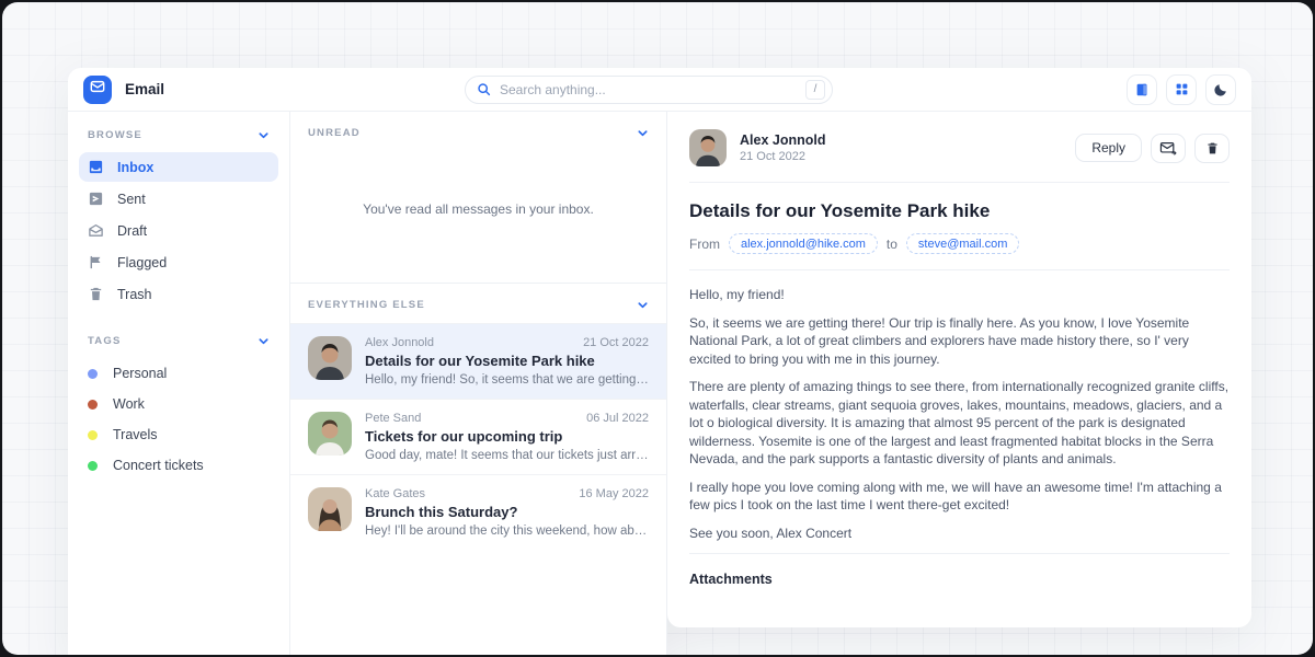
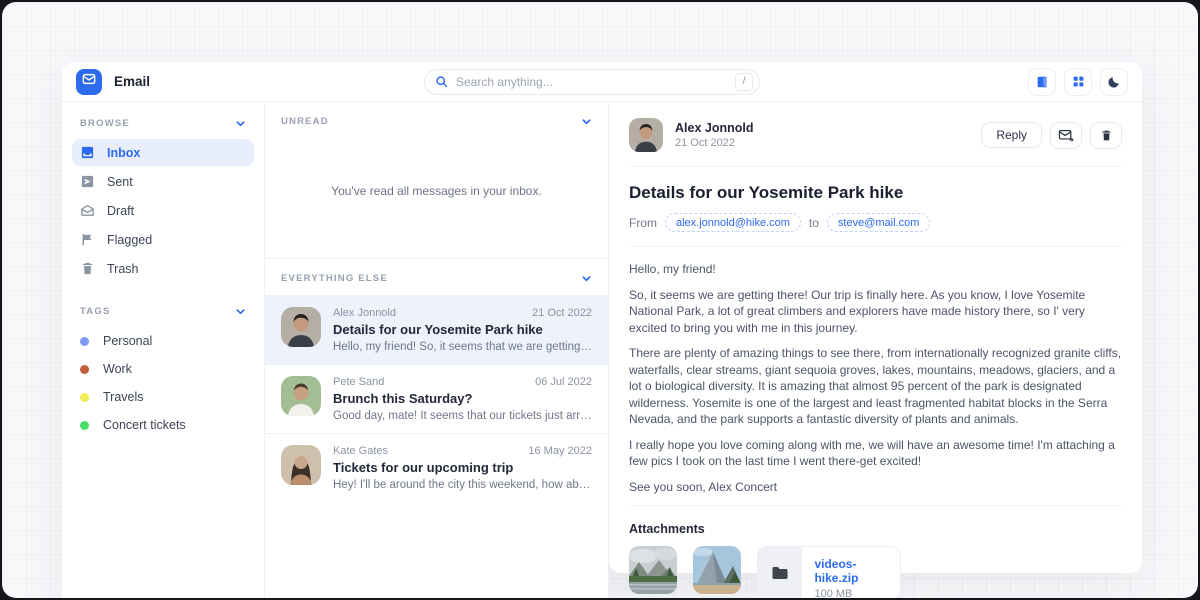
  Email
  Search anything...
  /
  BROWSE
  Inbox
  Sent
  Draft
  Flagged
  Trash
  TAGS
  Personal
  Work
  Travels
  Concert tickets
  UNREAD
  You've read all messages in your inbox.
  EVERYTHING ELSE
  Alex Jonnold
  21 Oct 2022
  Details for our Yosemite Park hike
  Hello, my friend! So, it seems that we are getting th
  Pete Sand
  06 Jul 2022
- Tickets for our upcoming trip
+ Brunch this Saturday?
  Good day, mate! It seems that our tickets just arrive
  Kate Gates
  16 May 2022
- Brunch this Saturday?
+ Tickets for our upcoming trip
  Hey! I'll be around the city this weekend, how abou
  Alex Jonnold
  21 Oct 2022
  Reply
  Details for our Yosemite Park hike
  From
  alex.jonnold@hike.com
  to
  steve@mail.com
  Hello, my friend!
  So, it seems we are getting there! Our trip is finally here. As you know, I love Yosemite National Park, a lot of great climbers and explorers have made history there, so I' very excited to bring you with me in this journey.
  There are plenty of amazing things to see there, from internationally recognized granite cliffs, waterfalls, clear streams, giant sequoia groves, lakes, mountains, meadows, glaciers, and a lot o biological diversity. It is amazing that almost 95 percent of the park is designated wilderness. Yosemite is one of the largest and least fragmented habitat blocks in the Serra Nevada, and the park supports a fantastic diversity of plants and animals.
  I really hope you love coming along with me, we will have an awesome time! I'm attaching a few pics I took on the last time I went there-get excited!
  See you soon, Alex Concert
  Attachments
+ videos-hike.zip
+ 100 MB
